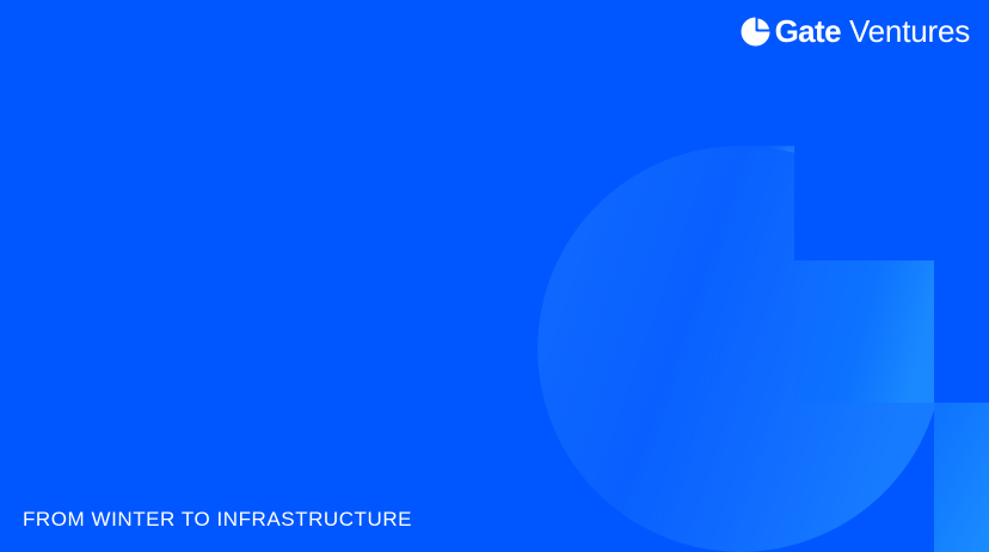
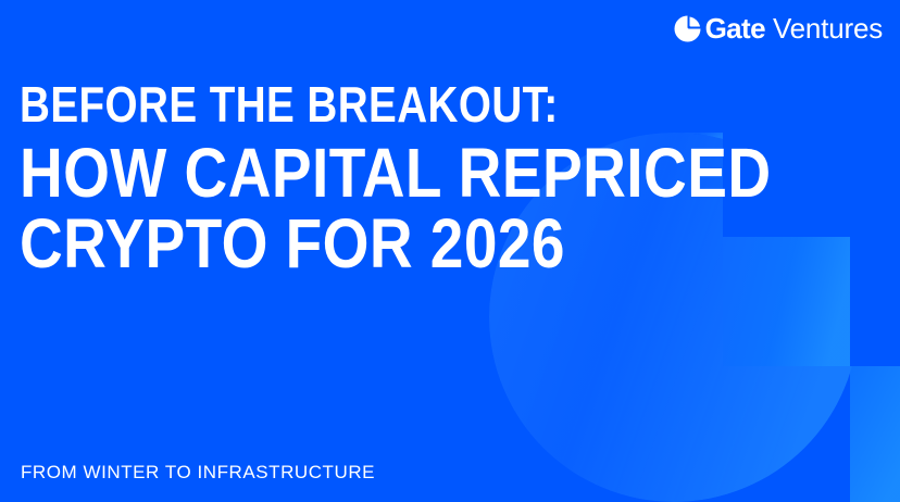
  Gate
  Ventures
+ BEFORE THE BREAKOUT:
+ HOW CAPITAL REPRICED
+ CRYPTO FOR 2026
  FROM WINTER TO INFRASTRUCTURE
